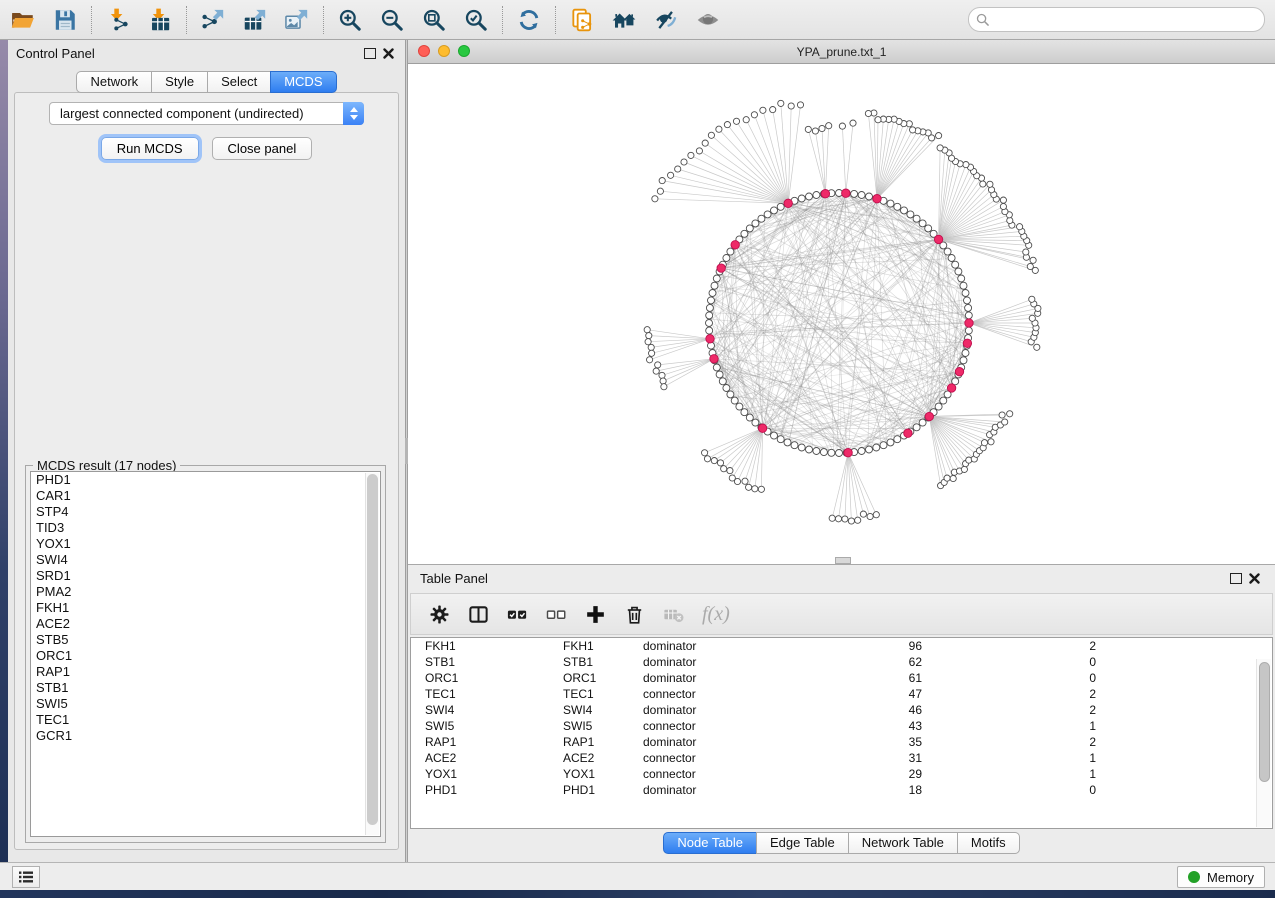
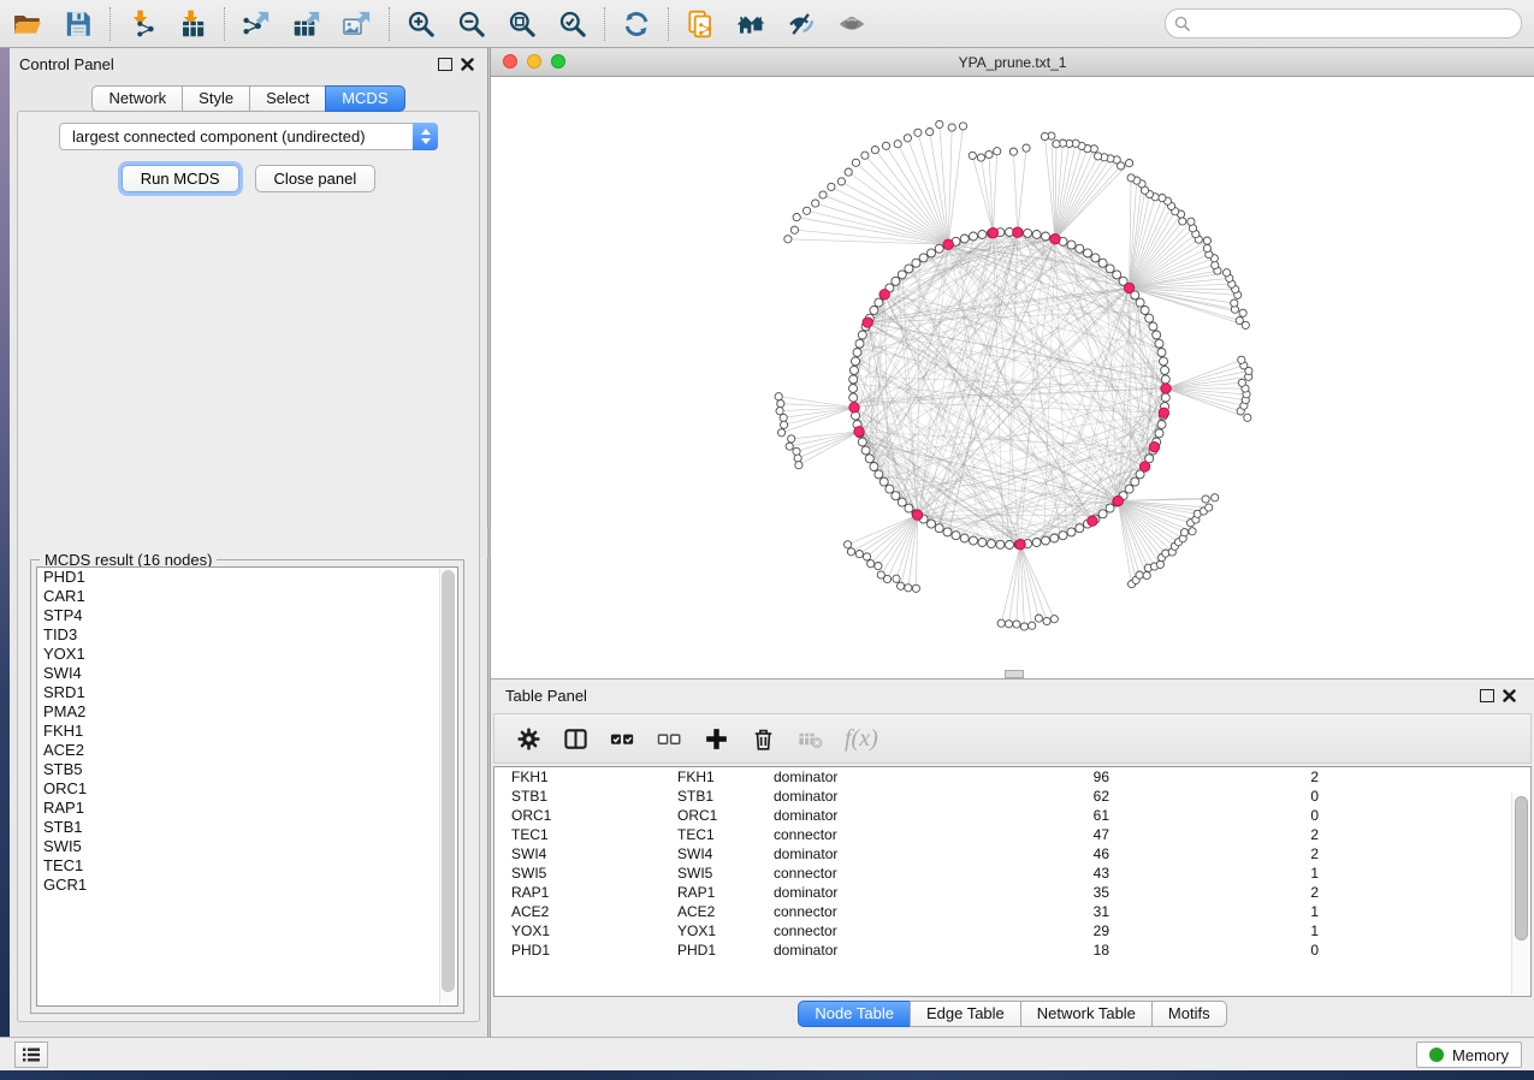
  Control Panel
  Network
  Style
  Select
  MCDS
  largest connected component (undirected)
  Run MCDS
  Close panel
- MCDS result (17 nodes)
+ MCDS result (16 nodes)
  PHD1
  CAR1
  STP4
  TID3
  YOX1
  SWI4
  SRD1
  PMA2
  FKH1
  ACE2
  STB5
  ORC1
  RAP1
  STB1
  SWI5
  TEC1
  GCR1
  YPA_prune.txt_1
  Table Panel
  f(x)
  FKH1
  FKH1
  dominator
  96
  2
  STB1
  STB1
  dominator
  62
  0
  ORC1
  ORC1
  dominator
  61
  0
  TEC1
  TEC1
  connector
  47
  2
  SWI4
  SWI4
  dominator
  46
  2
  SWI5
  SWI5
  connector
  43
  1
  RAP1
  RAP1
  dominator
  35
  2
  ACE2
  ACE2
  connector
  31
  1
  YOX1
  YOX1
  connector
  29
  1
  PHD1
  PHD1
  dominator
  18
  0
  Node Table
  Edge Table
  Network Table
  Motifs
  Memory
